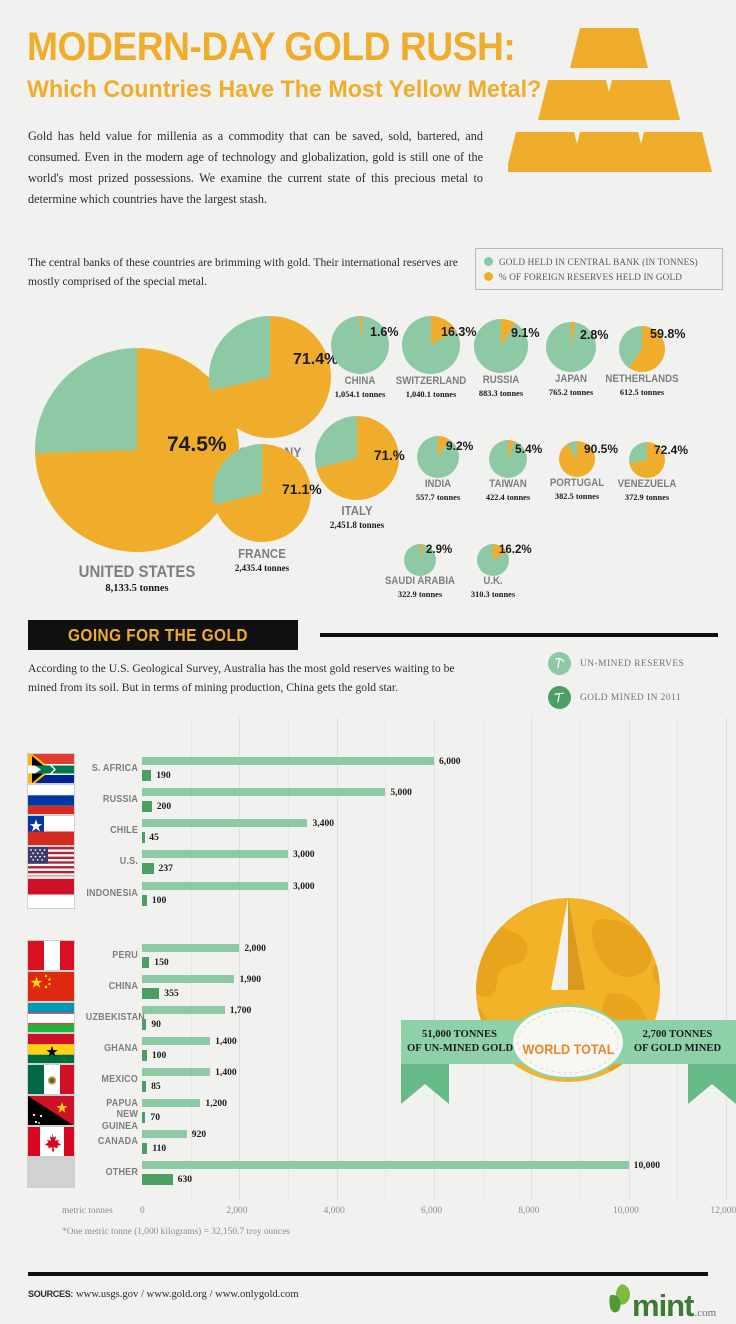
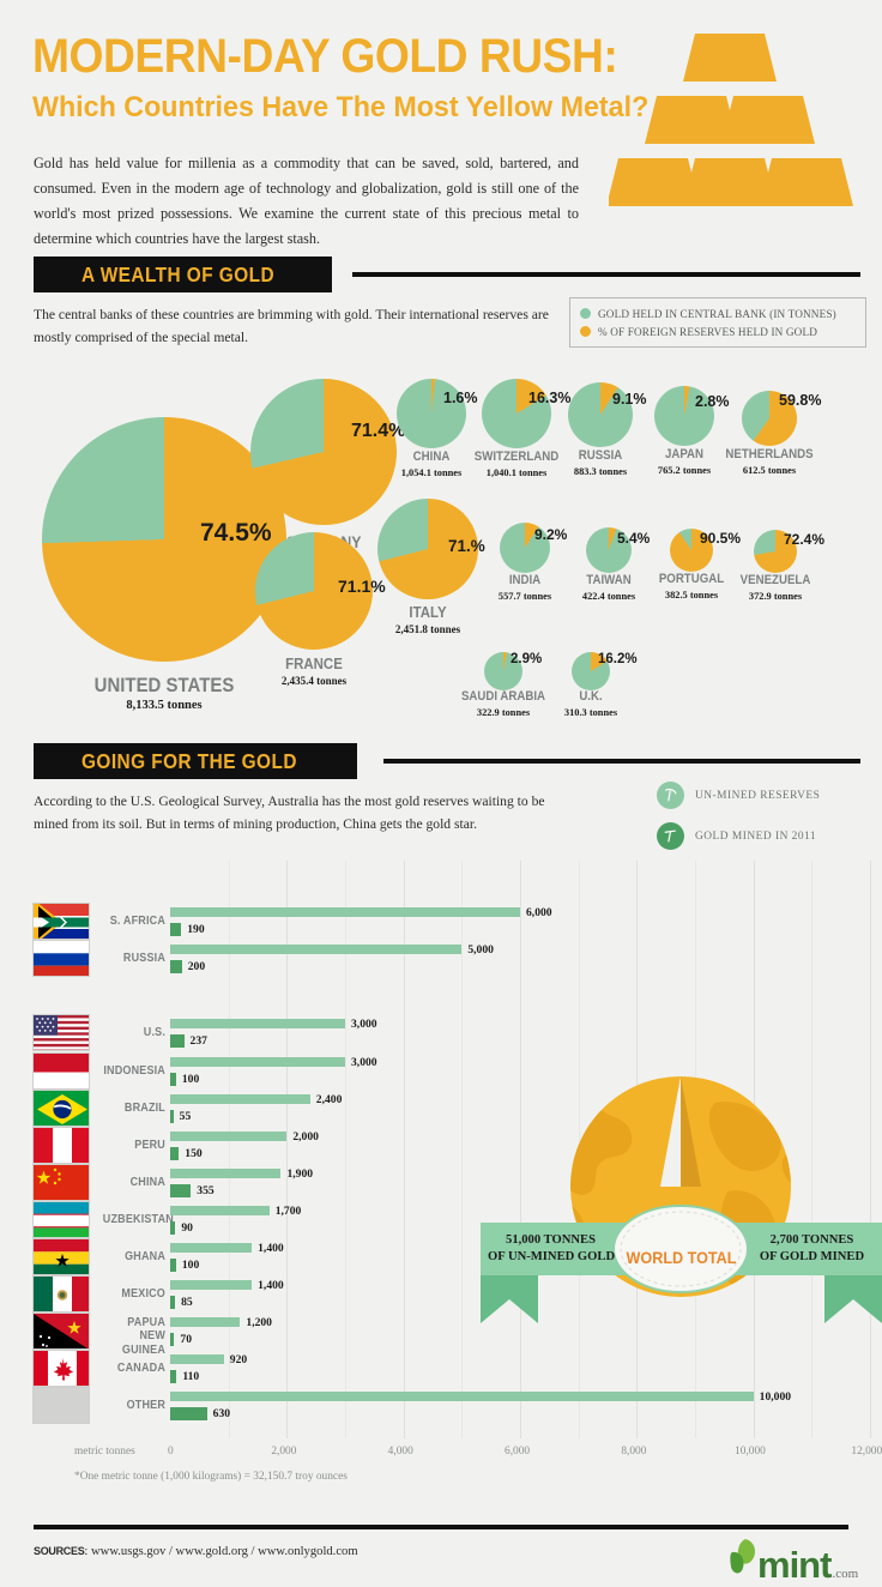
  MODERN-DAY GOLD RUSH:
  Which Countries Have The Most Yellow Metal?
  Gold has held value for millenia as a commodity that can be saved, sold, bartered, and consumed. Even in the modern age of technology and globalization, gold is still one of the world's most prized possessions. We examine the current state of this precious metal to determine which countries have the largest stash.
+ A WEALTH OF GOLD
  The central banks of these countries are brimming with gold. Their international reserves are mostly comprised of the special metal.
  GOLD HELD IN CENTRAL BANK (IN TONNES)
  % OF FOREIGN RESERVES HELD IN GOLD
  74.5%
  UNITED STATES
  8,133.5 tonnes
  71.4%
  71.1%
  FRANCE
  2,435.4 tonnes
  71.%
  ITALY
  2,451.8 tonnes
  1.6%
  CHINA
  1,054.1 tonnes
  16.3%
  SWITZERLAND
  1,040.1 tonnes
  9.1%
  RUSSIA
  883.3 tonnes
  2.8%
  JAPAN
  765.2 tonnes
  59.8%
  NETHERLANDS
  612.5 tonnes
  9.2%
  INDIA
  557.7 tonnes
  5.4%
  TAIWAN
  422.4 tonnes
  90.5%
  PORTUGAL
  382.5 tonnes
  72.4%
  VENEZUELA
  372.9 tonnes
  2.9%
  SAUDI ARABIA
  322.9 tonnes
  16.2%
  U.K.
  310.3 tonnes
  GOING FOR THE GOLD
  According to the U.S. Geological Survey, Australia has the most gold reserves waiting to be mined from its soil. But in terms of mining production, China gets the gold star.
  UN-MINED RESERVES
  GOLD MINED IN 2011
  S. AFRICA
  6,000
  190
  RUSSIA
  5,000
  200
- CHILE
- 3,400
- 45
  U.S.
  3,000
  237
  INDONESIA
  3,000
  100
+ BRAZIL
+ 2,400
+ 55
  PERU
  2,000
  150
  CHINA
  1,900
  355
  UZBEKISTAN
  1,700
  90
  GHANA
  1,400
  100
  MEXICO
  1,400
  85
  PAPUA
  NEW GUINEA
  1,200
  70
  CANADA
  920
  110
  OTHER
  10,000
  630
  metric tonnes
  0
  2,000
  4,000
  6,000
  8,000
  10,000
  12,000
  *One metric tonne (1,000 kilograms) = 32,150.7 troy ounces
  WORLD TOTAL
  51,000 TONNES
  OF UN-MINED GOLD
  2,700 TONNES
  OF GOLD MINED
  SOURCES: www.usgs.gov / www.gold.org / www.onlygold.com
  mint
  .com
